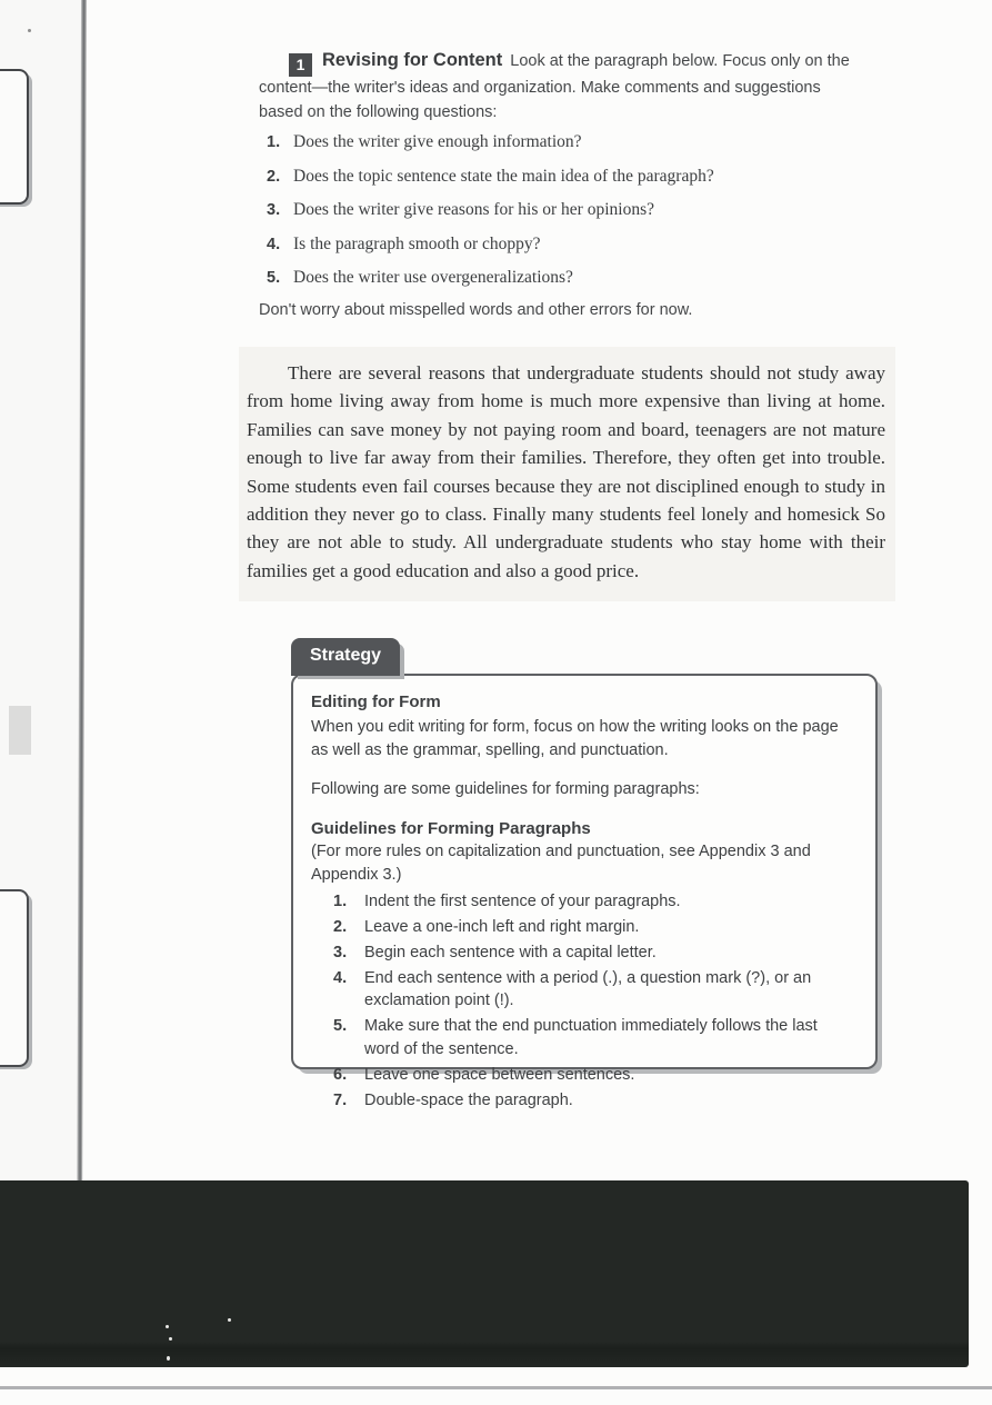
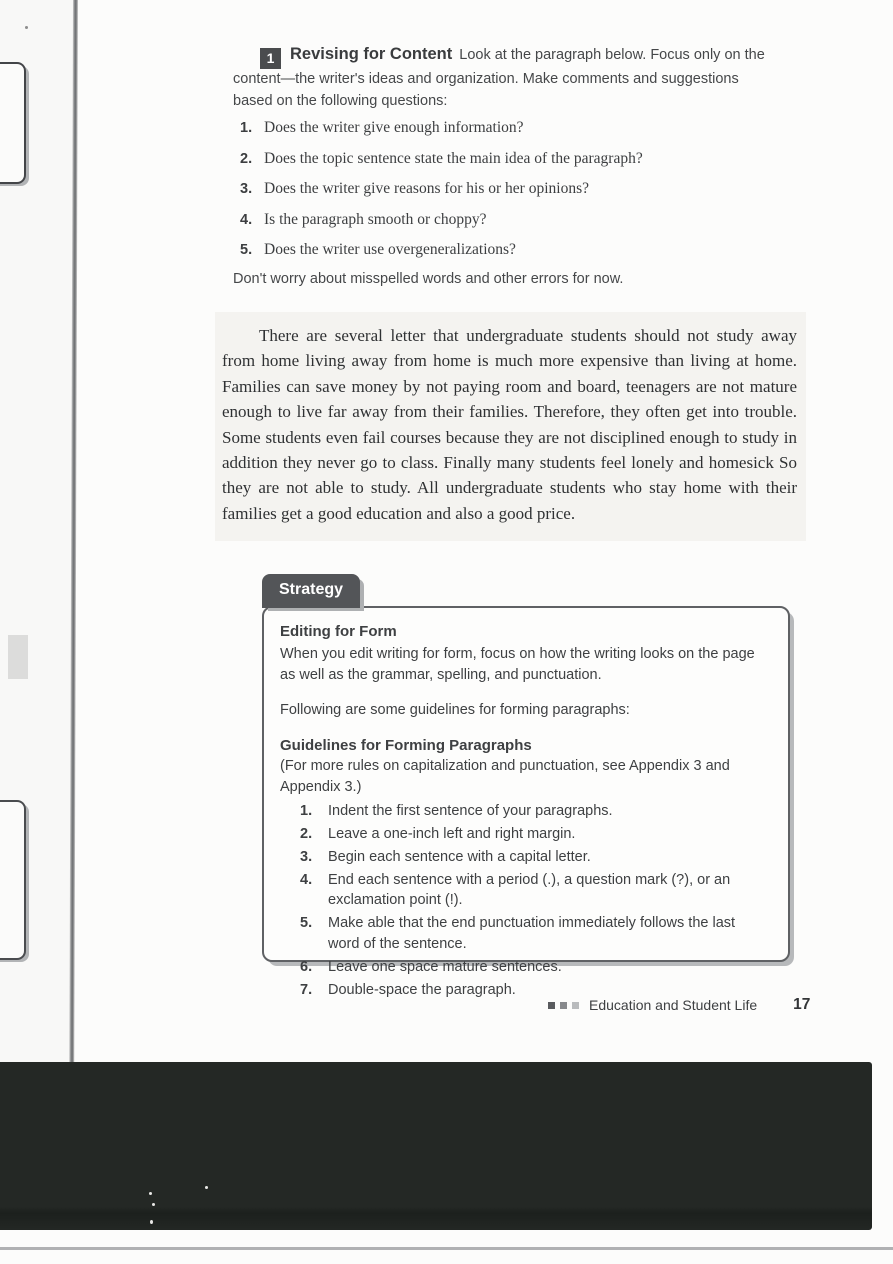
  1 Revising for Content Look at the paragraph below. Focus only on the content—the writer's ideas and organization. Make comments and suggestions based on the following questions:
  1. Does the writer give enough information?
  2. Does the topic sentence state the main idea of the paragraph?
  3. Does the writer give reasons for his or her opinions?
  4. Is the paragraph smooth or choppy?
  5. Does the writer use overgeneralizations?
  Don't worry about misspelled words and other errors for now.
- There are several reasons that undergraduate students should not study away from home living away from home is much more expensive than living at home. Families can save money by not paying room and board, teenagers are not mature enough to live far away from their families. Therefore, they often get into trouble. Some students even fail courses because they are not disciplined enough to study in addition they never go to class. Finally many students feel lonely and homesick So they are not able to study. All undergraduate students who stay home with their families get a good education and also a good price.
+ There are several letter that undergraduate students should not study away from home living away from home is much more expensive than living at home. Families can save money by not paying room and board, teenagers are not mature enough to live far away from their families. Therefore, they often get into trouble. Some students even fail courses because they are not disciplined enough to study in addition they never go to class. Finally many students feel lonely and homesick So they are not able to study. All undergraduate students who stay home with their families get a good education and also a good price.
  Strategy
  Editing for Form
  When you edit writing for form, focus on how the writing looks on the page as well as the grammar, spelling, and punctuation.
  Following are some guidelines for forming paragraphs:
  Guidelines for Forming Paragraphs
  (For more rules on capitalization and punctuation, see Appendix 3 and Appendix 3.)
  1.
  Indent the first sentence of your paragraphs.
  2.
  Leave a one-inch left and right margin.
  3.
  Begin each sentence with a capital letter.
  4.
  End each sentence with a period (.), a question mark (?), or an exclamation point (!).
  5.
- Make sure that the end punctuation immediately follows the last word of the sentence.
+ Make able that the end punctuation immediately follows the last word of the sentence.
  6.
- Leave one space between sentences.
+ Leave one space mature sentences.
  7.
  Double-space the paragraph.
+ Education and Student Life
+ 17
